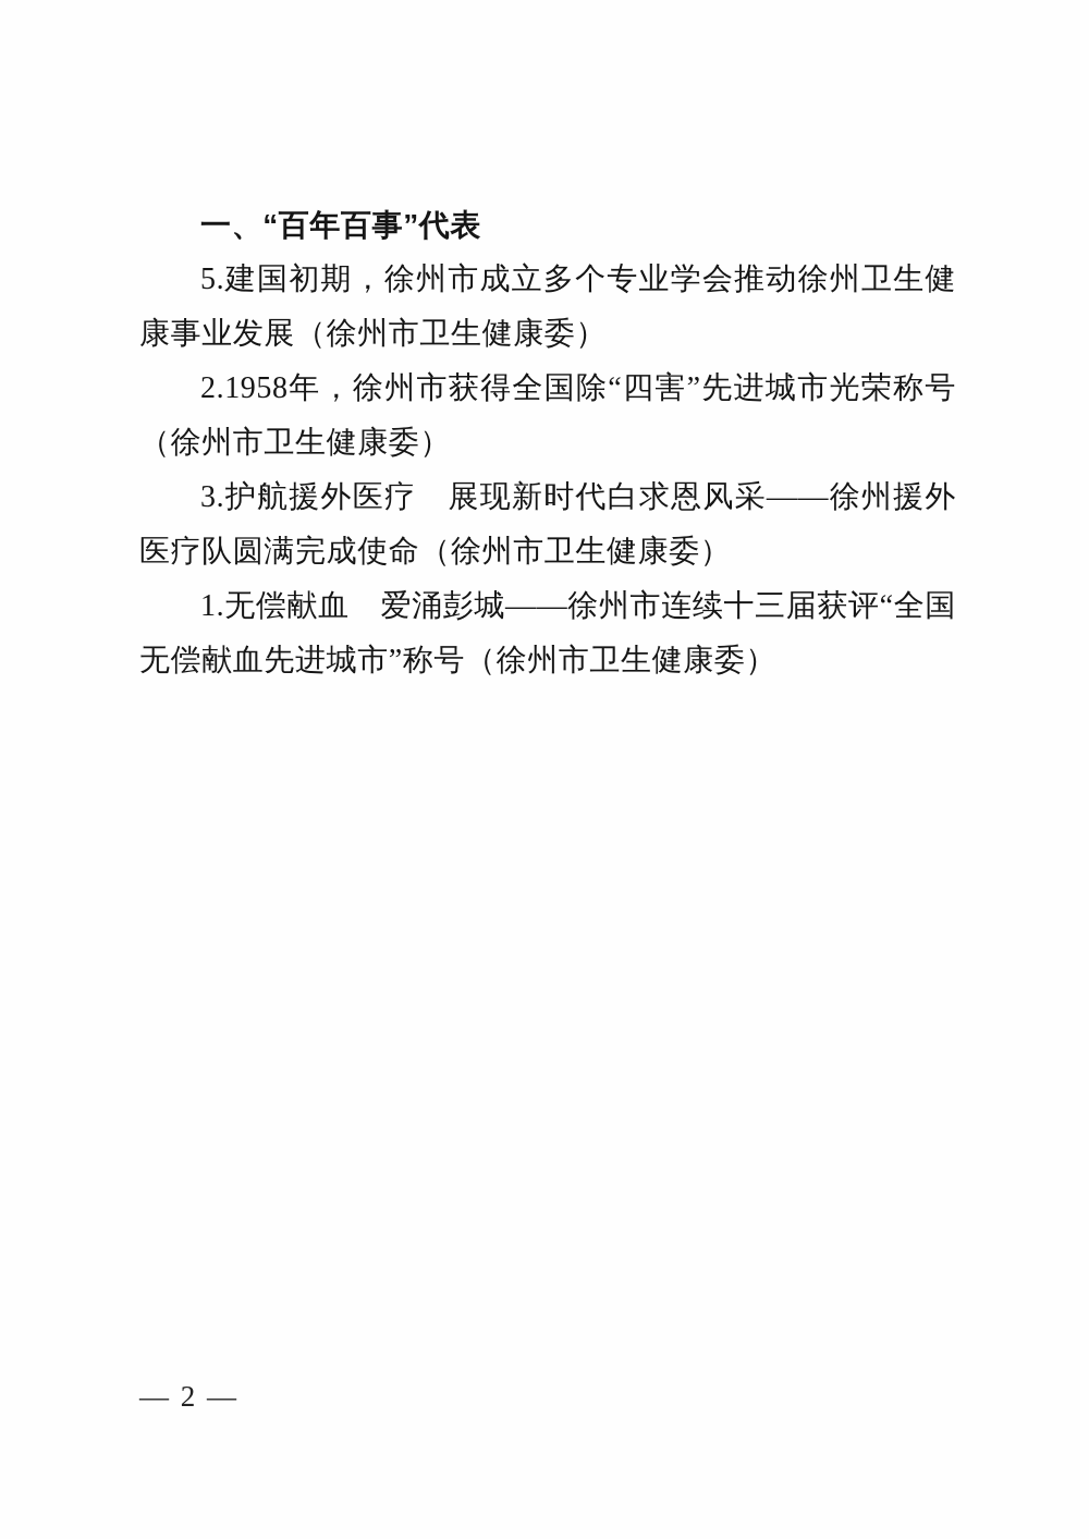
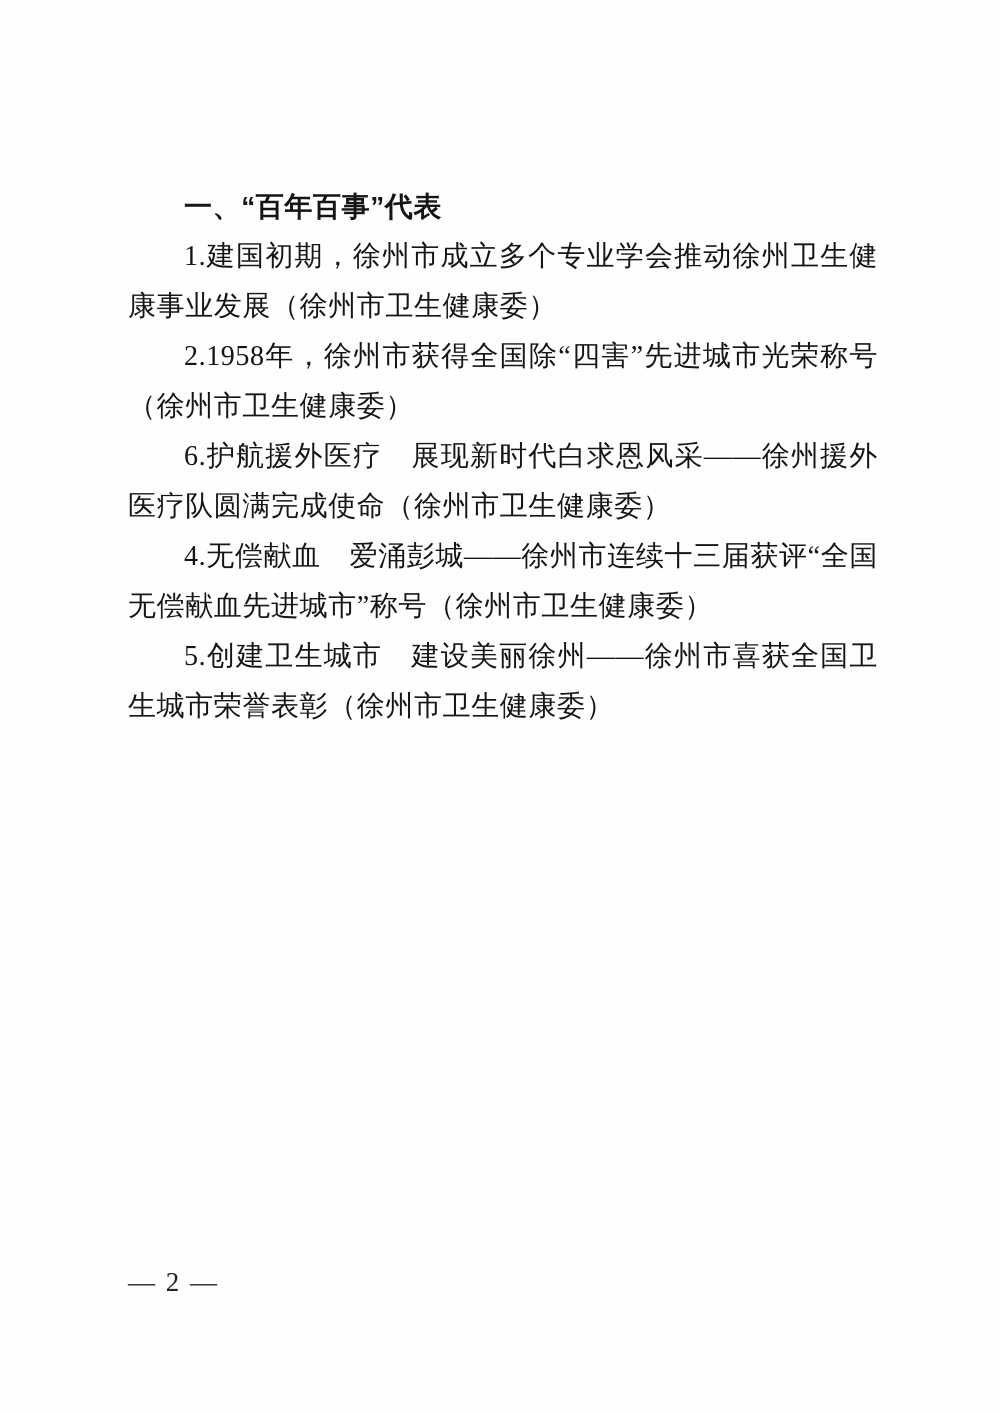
  一、“百年百事”代表
- 5.建国初期，徐州市成立多个专业学会推动徐州卫生健康事业发展（徐州市卫生健康委）
+ 1.建国初期，徐州市成立多个专业学会推动徐州卫生健康事业发展（徐州市卫生健康委）
  2.1958年，徐州市获得全国除“四害”先进城市光荣称号（徐州市卫生健康委）
- 3.护航援外医疗 展现新时代白求恩风采——徐州援外医疗队圆满完成使命（徐州市卫生健康委）
+ 6.护航援外医疗 展现新时代白求恩风采——徐州援外医疗队圆满完成使命（徐州市卫生健康委）
- 1.无偿献血 爱涌彭城——徐州市连续十三届获评“全国无偿献血先进城市”称号（徐州市卫生健康委）
+ 4.无偿献血 爱涌彭城——徐州市连续十三届获评“全国无偿献血先进城市”称号（徐州市卫生健康委）
+ 5.创建卫生城市 建设美丽徐州——徐州市喜获全国卫生城市荣誉表彰（徐州市卫生健康委）
  — 2 —
